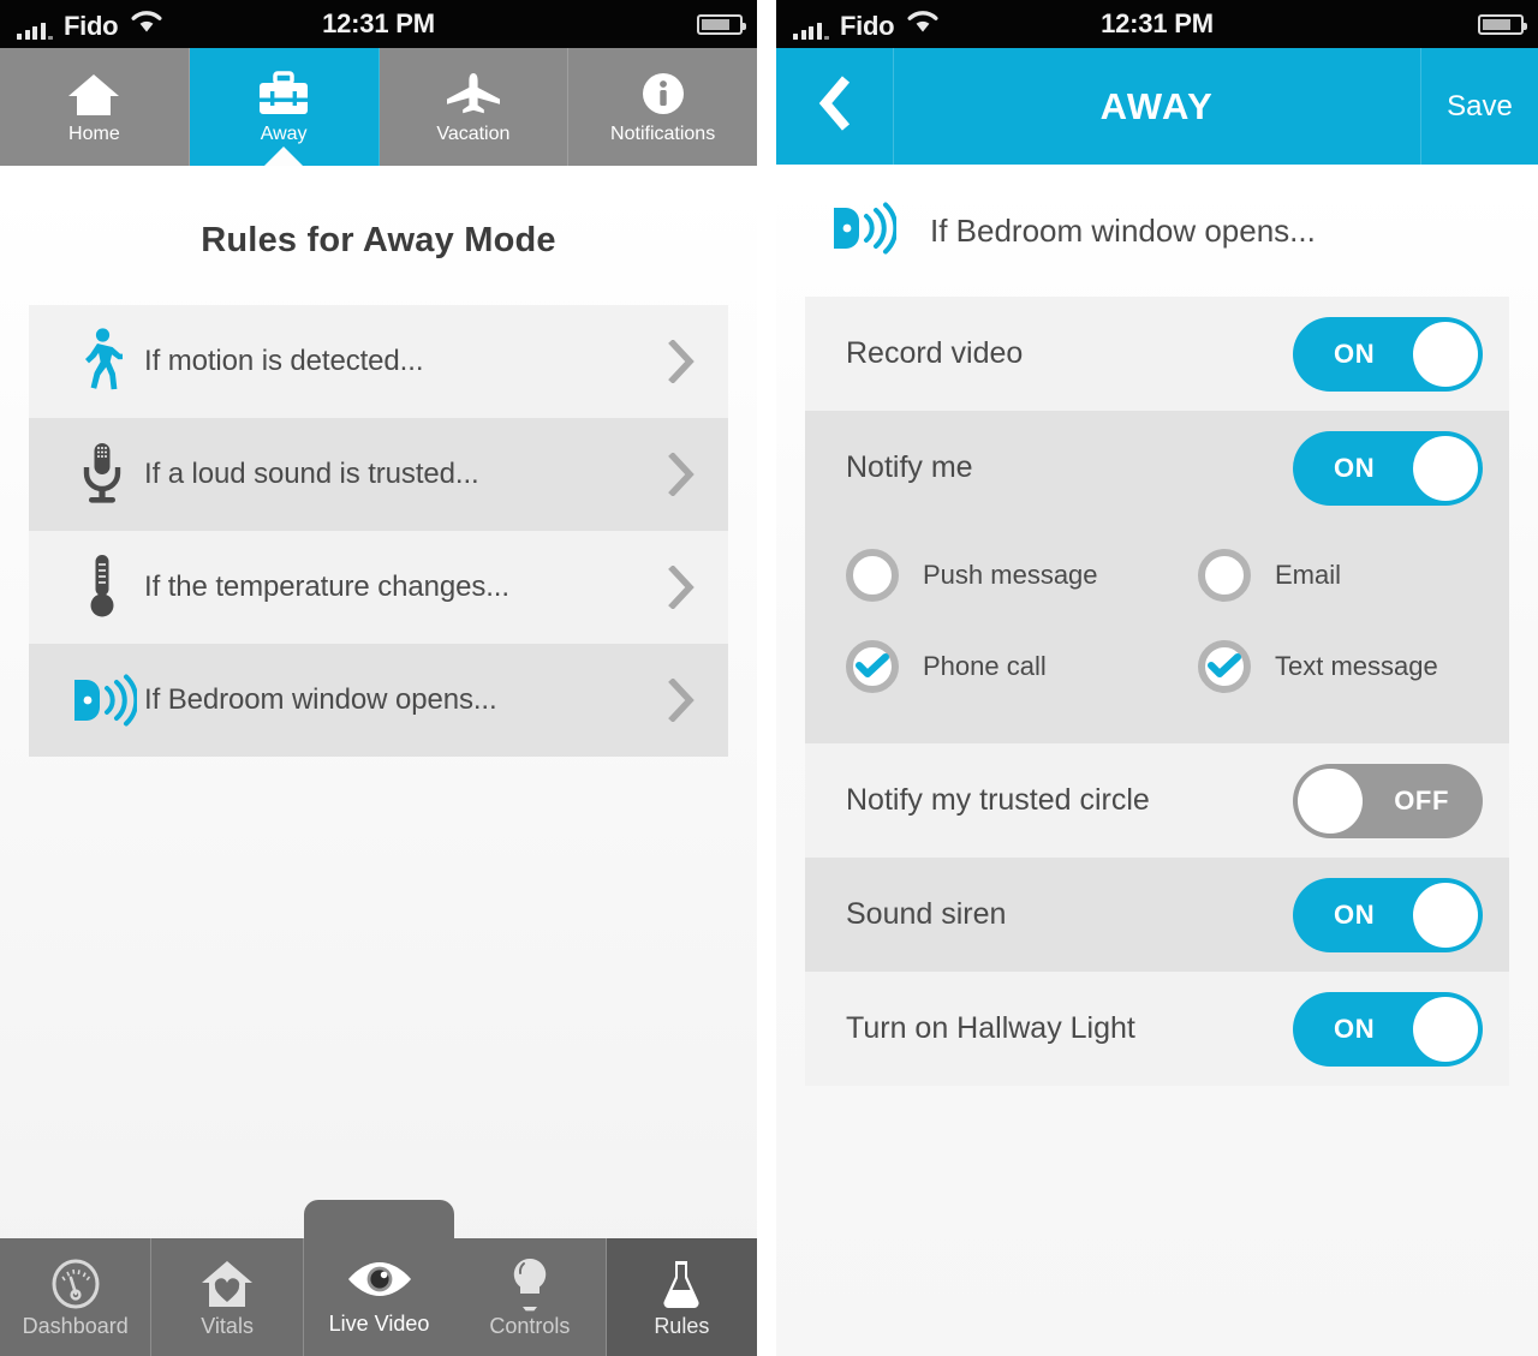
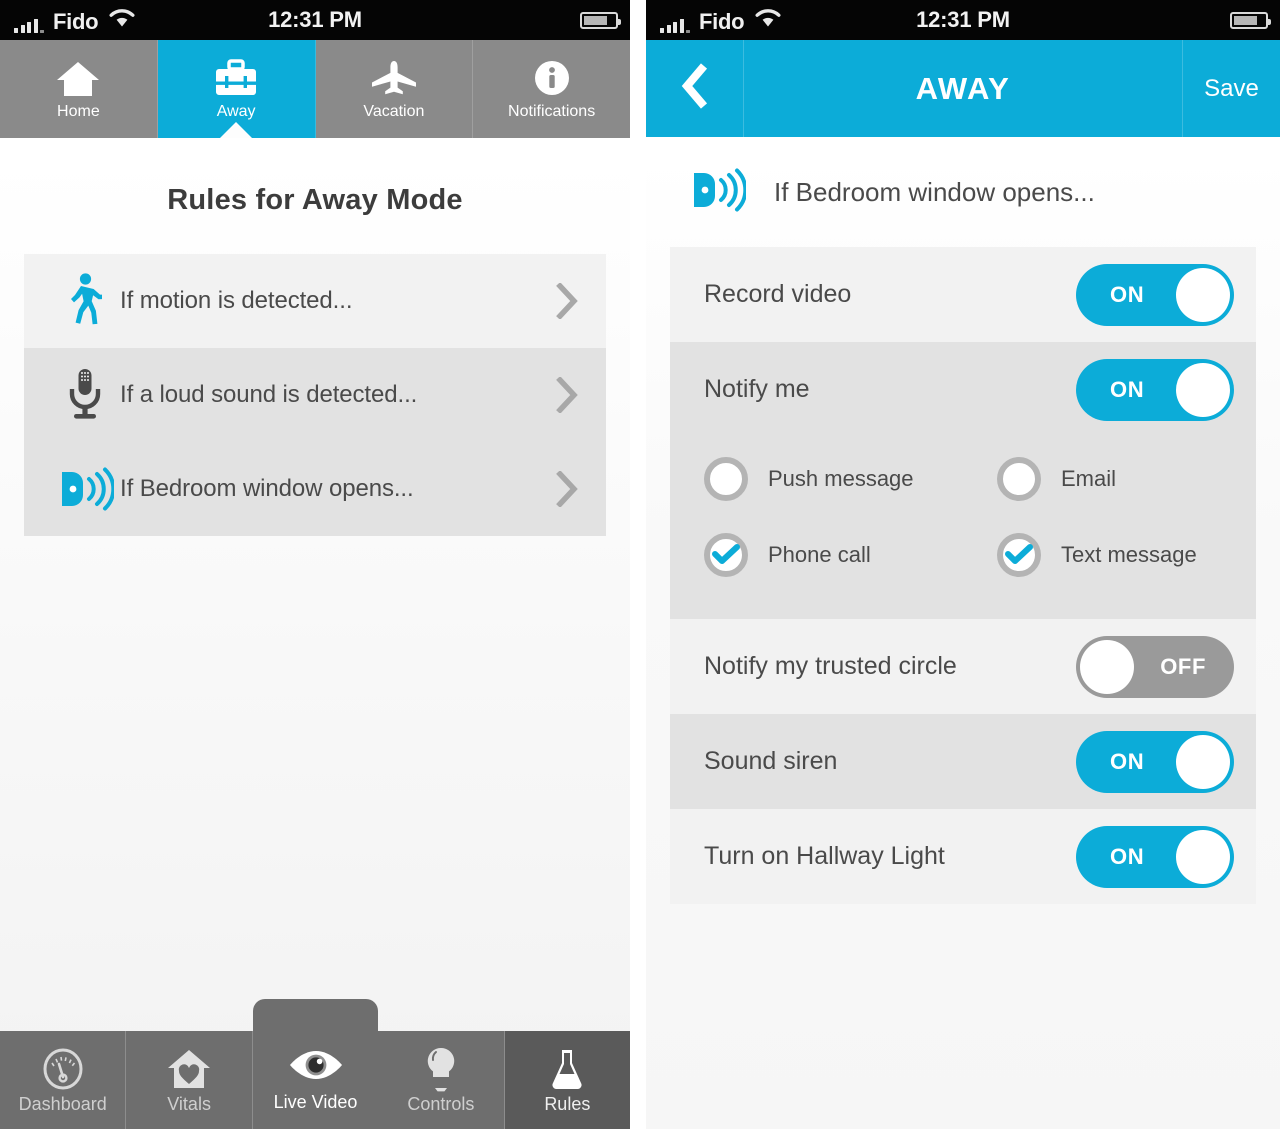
  Fido
  12:31 PM
  Home
  Away
  Vacation
  Notifications
  Rules for Away Mode
  If motion is detected...
- If a loud sound is trusted...
+ If a loud sound is detected...
- If the temperature changes...
  If Bedroom window opens...
  Dashboard
  Vitals
  Live Video
  Controls
  Rules
  Fido
  12:31 PM
  AWAY
  Save
  If Bedroom window opens...
  Record video
  ON
  Notify me
  ON
  Push message
  Email
  Phone call
  Text message
  Notify my trusted circle
  OFF
  Sound siren
  ON
  Turn on Hallway Light
  ON
